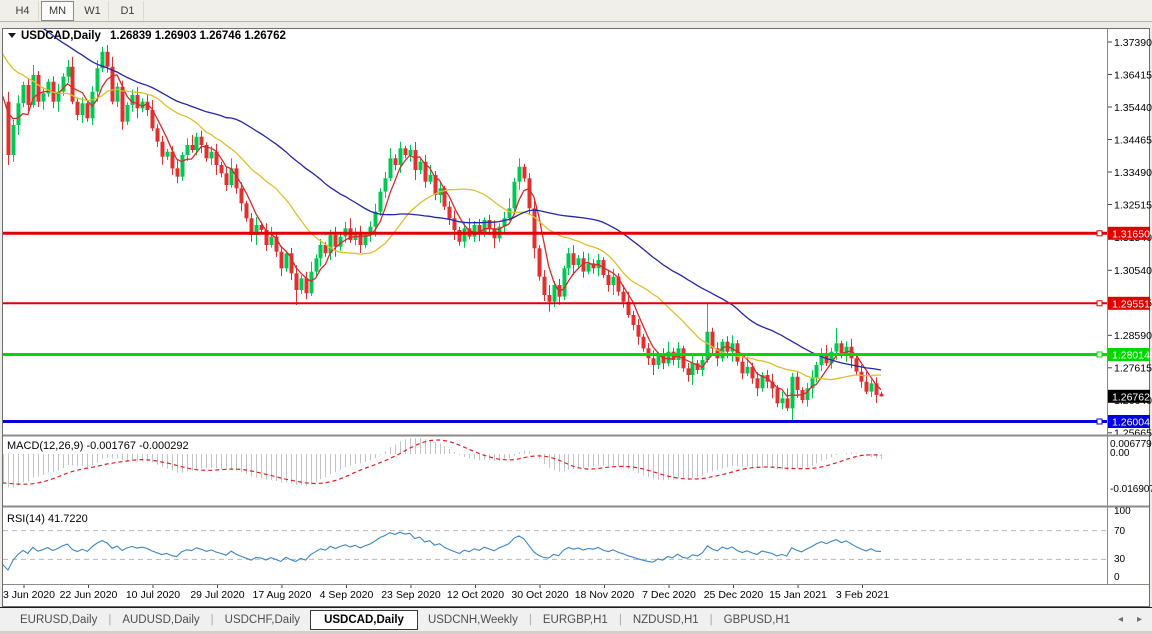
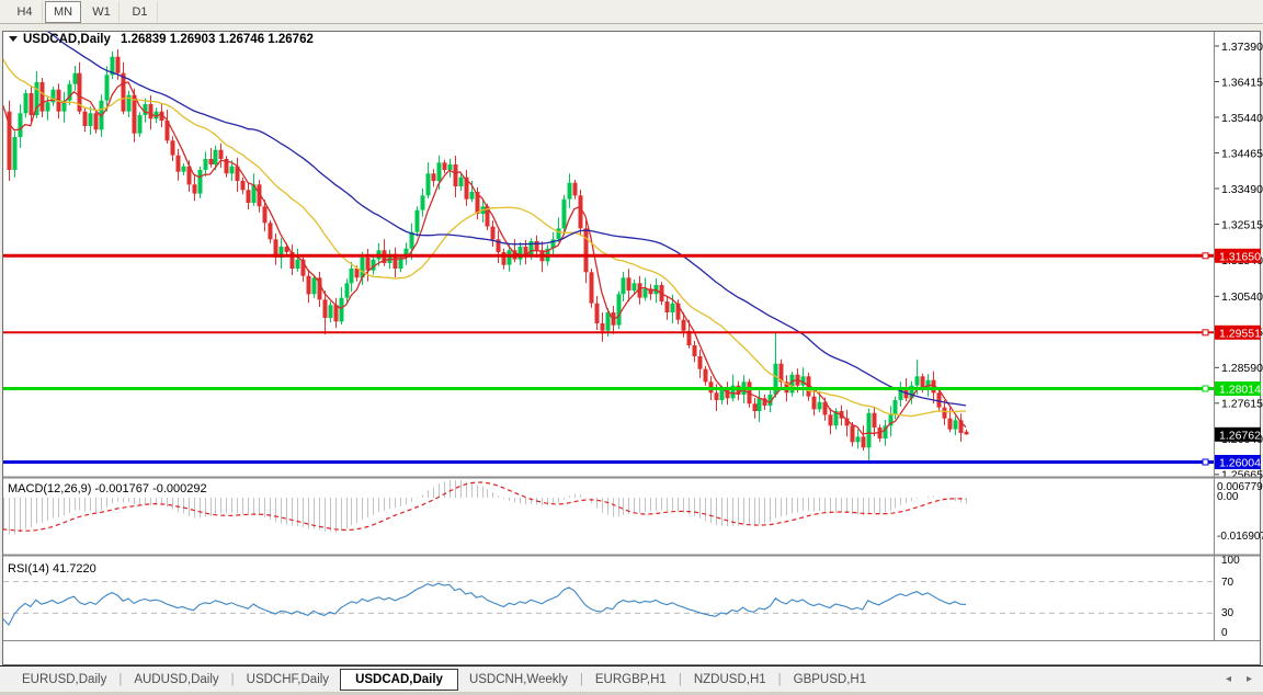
  H4
  MN
  W1
  D1
  1.37390
  1.36415
  1.35440
  1.34465
  1.33490
  1.32515
  1.30540
  1.28590
  1.27615
  1.25665
  0.006779
  0.00
  -0.01690
  100
  70
  30
  0
- 3 Jun 2020
- 22 Jun 2020
- 10 Jul 2020
- 29 Jul 2020
- 17 Aug 2020
- 4 Sep 2020
- 23 Sep 2020
- 12 Oct 2020
- 30 Oct 2020
- 18 Nov 2020
- 7 Dec 2020
- 25 Dec 2020
- 15 Jan 2021
- 3 Feb 2021
  1.31650
  1.29551
  1.28014
  1.26004
  1.26762
  USDCAD,Daily
  1.26839 1.26903 1.26746 1.26762
  MACD(12,26,9) -0.001767 -0.000292
  RSI(14) 41.7220
  EURUSD,Daily
  |
  AUDUSD,Daily
  |
  USDCHF,Daily
  USDCAD,Daily
  USDCNH,Weekly
  |
  EURGBP,H1
  |
  NZDUSD,H1
  |
  GBPUSD,H1
  ◂
  ▸
